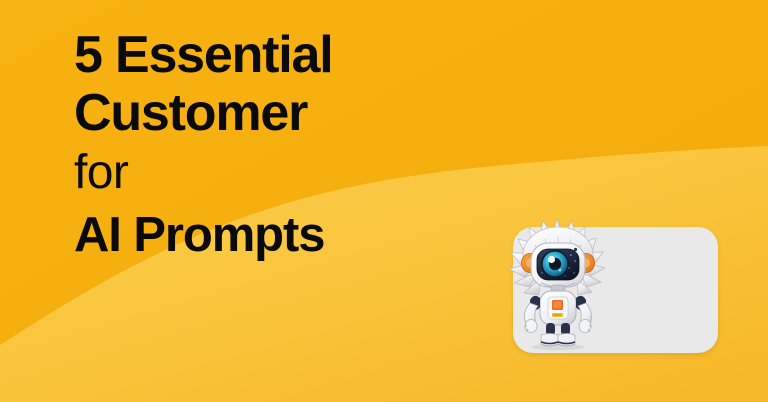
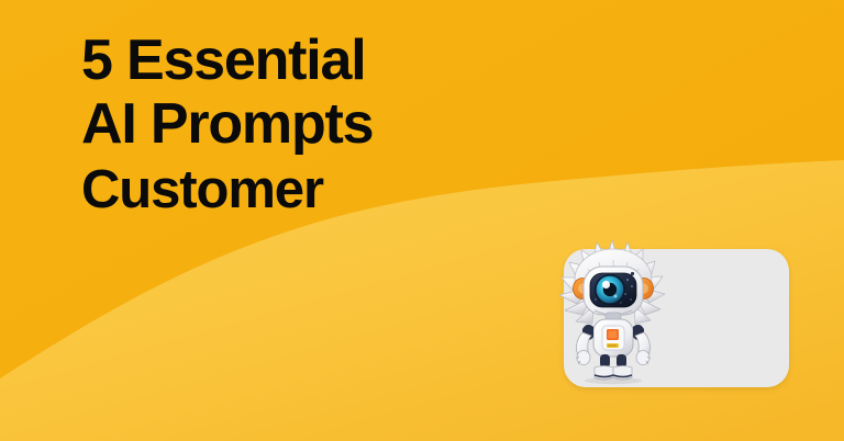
  5 Essential
- Customer
+ AI Prompts
- for
- AI Prompts
+ Customer
